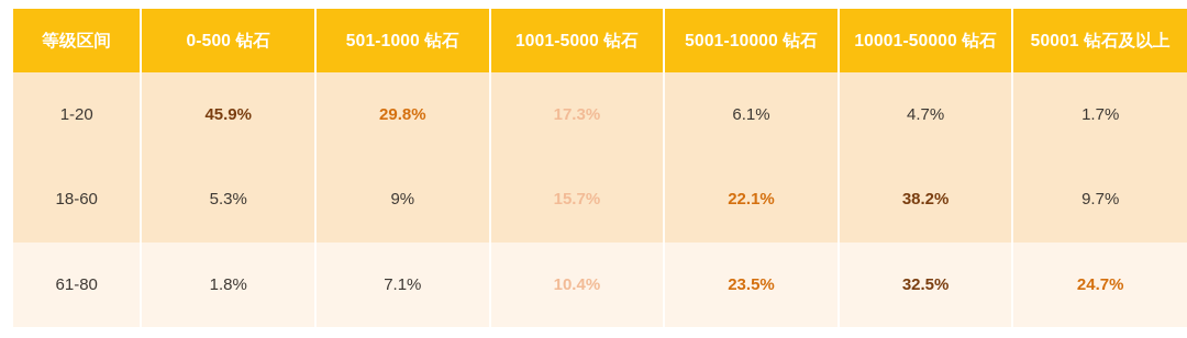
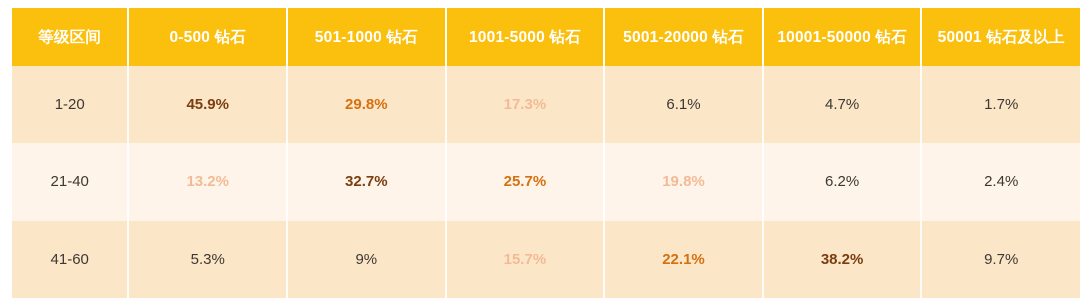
- 等级区间	0-500 钻石	501-1000 钻石	1001-5000 钻石	5001-10000 钻石	10001-50000 钻石	50001 钻石及以上
+ 等级区间	0-500 钻石	501-1000 钻石	1001-5000 钻石	5001-20000 钻石	10001-50000 钻石	50001 钻石及以上
  1-20	45.9%	29.8%	17.3%	6.1%	4.7%	1.7%
+ 21-40	13.2%	32.7%	25.7%	19.8%	6.2%	2.4%
- 18-60	5.3%	9%	15.7%	22.1%	38.2%	9.7%
+ 41-60	5.3%	9%	15.7%	22.1%	38.2%	9.7%
- 61-80	1.8%	7.1%	10.4%	23.5%	32.5%	24.7%
